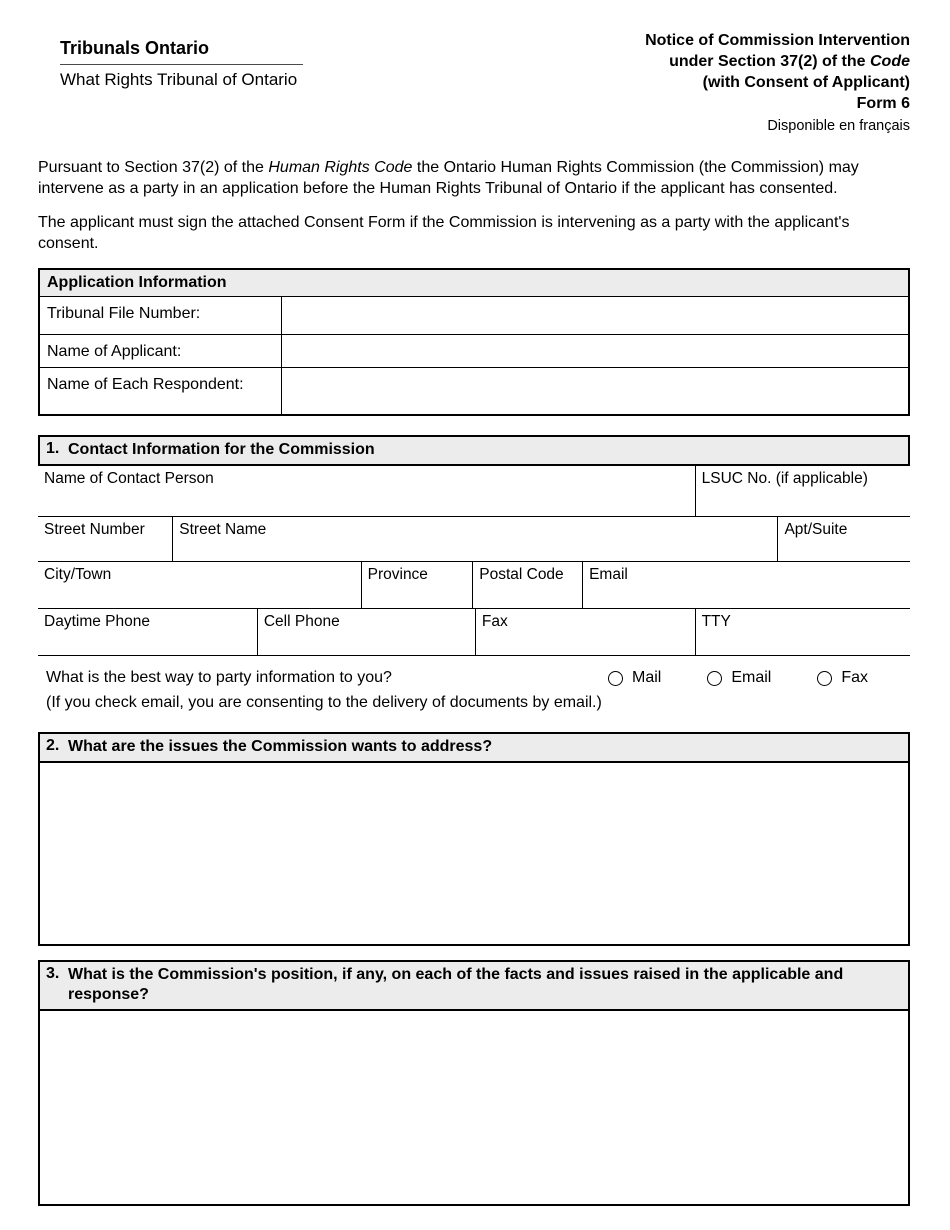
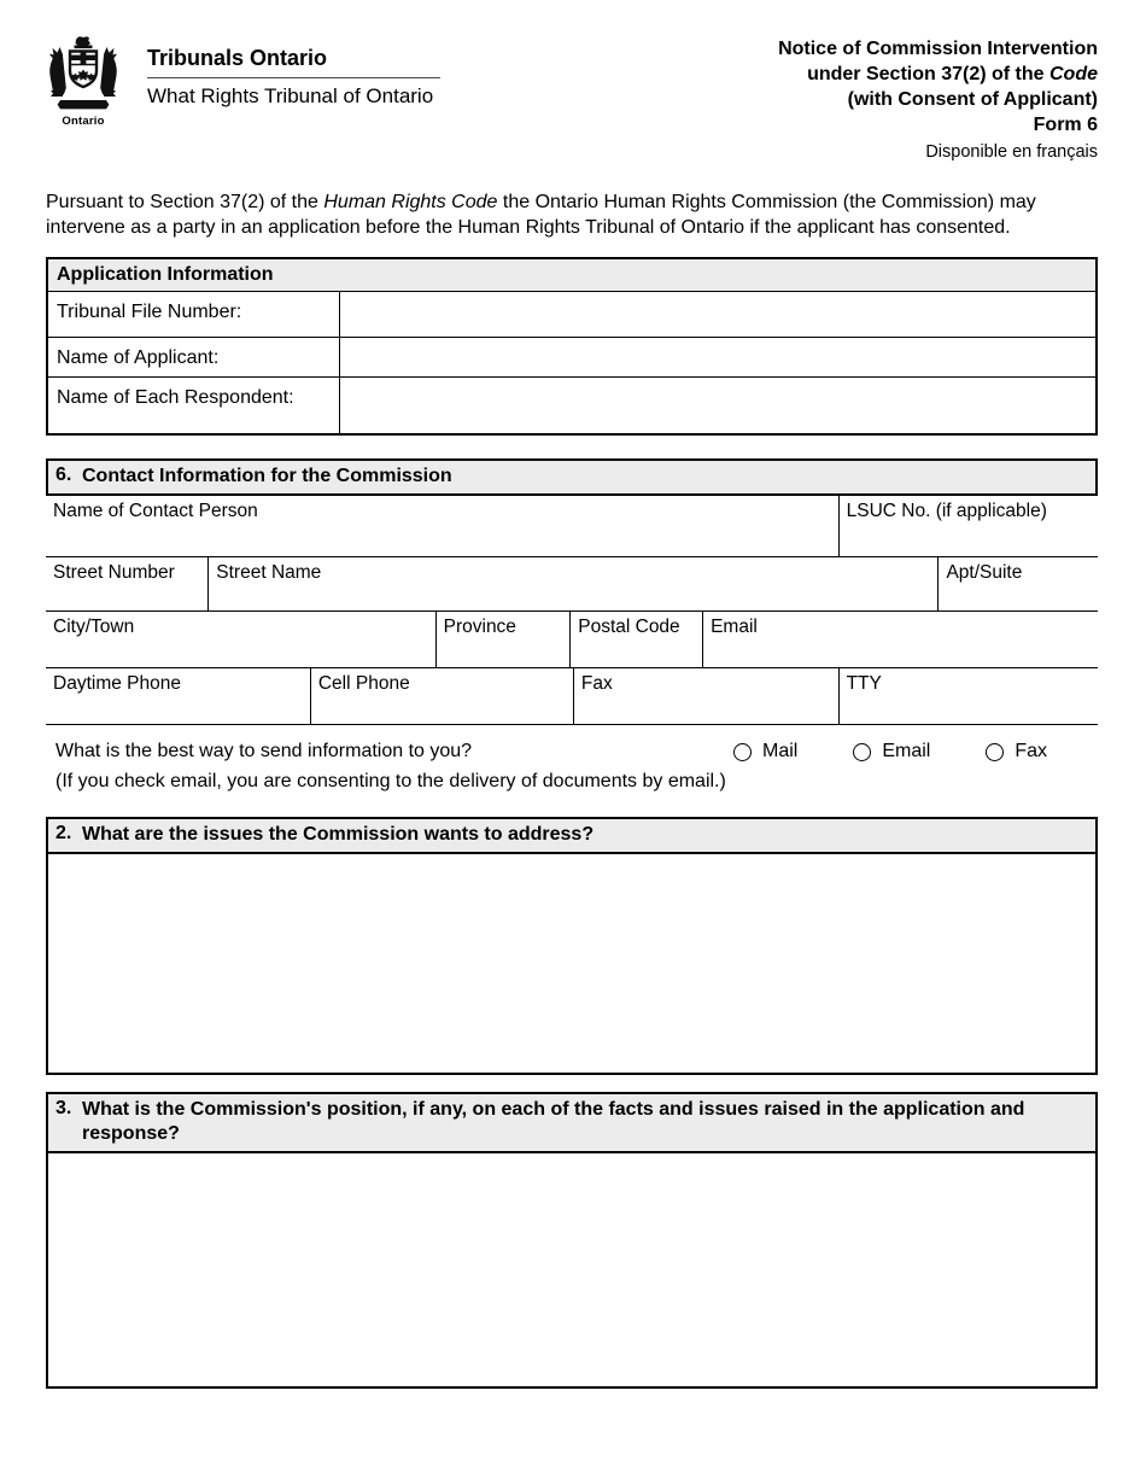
+ Ontario
  Tribunals Ontario
  What Rights Tribunal of Ontario
  Notice of Commission Intervention
  under Section 37(2) of the Code
  (with Consent of Applicant)
  Form 6
  Disponible en français
  Pursuant to Section 37(2) of the Human Rights Code the Ontario Human Rights Commission (the Commission) may intervene as a party in an application before the Human Rights Tribunal of Ontario if the applicant has consented.
- The applicant must sign the attached Consent Form if the Commission is intervening as a party with the applicant's consent.
  Application Information
  Tribunal File Number:
  Name of Applicant:
  Name of Each Respondent:
- 1.
+ 6.
  Contact Information for the Commission
  Name of Contact Person
  LSUC No. (if applicable)
  Street Number
  Street Name
  Apt/Suite
  City/Town
  Province
  Postal Code
  Email
  Daytime Phone
  Cell Phone
  Fax
  TTY
- What is the best way to party information to you?
+ What is the best way to send information to you?
  Mail
  Email
  Fax
  (If you check email, you are consenting to the delivery of documents by email.)
  2.
  What are the issues the Commission wants to address?
  3.
- What is the Commission's position, if any, on each of the facts and issues raised in the applicable and response?
+ What is the Commission's position, if any, on each of the facts and issues raised in the application and response?
